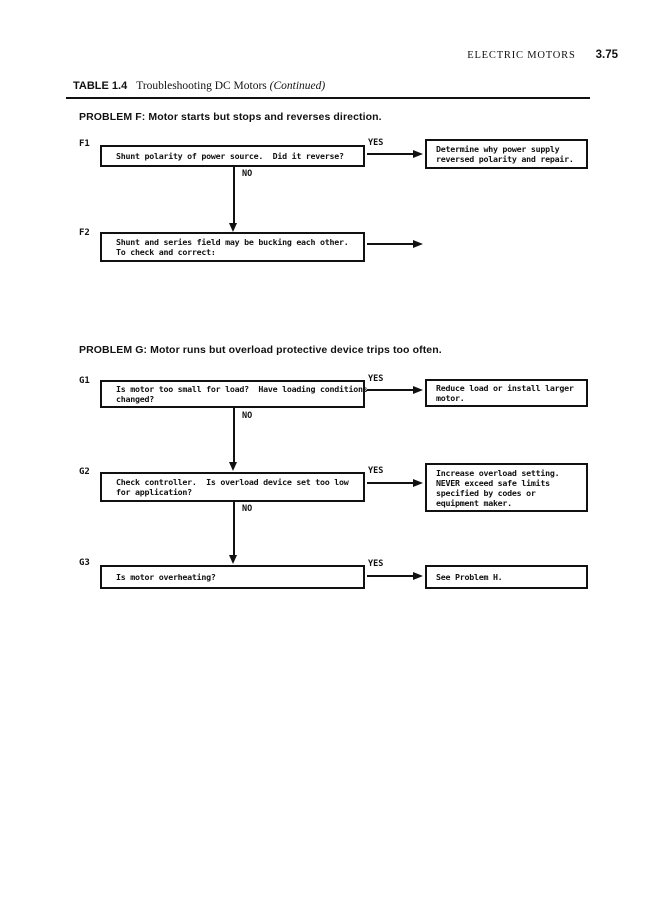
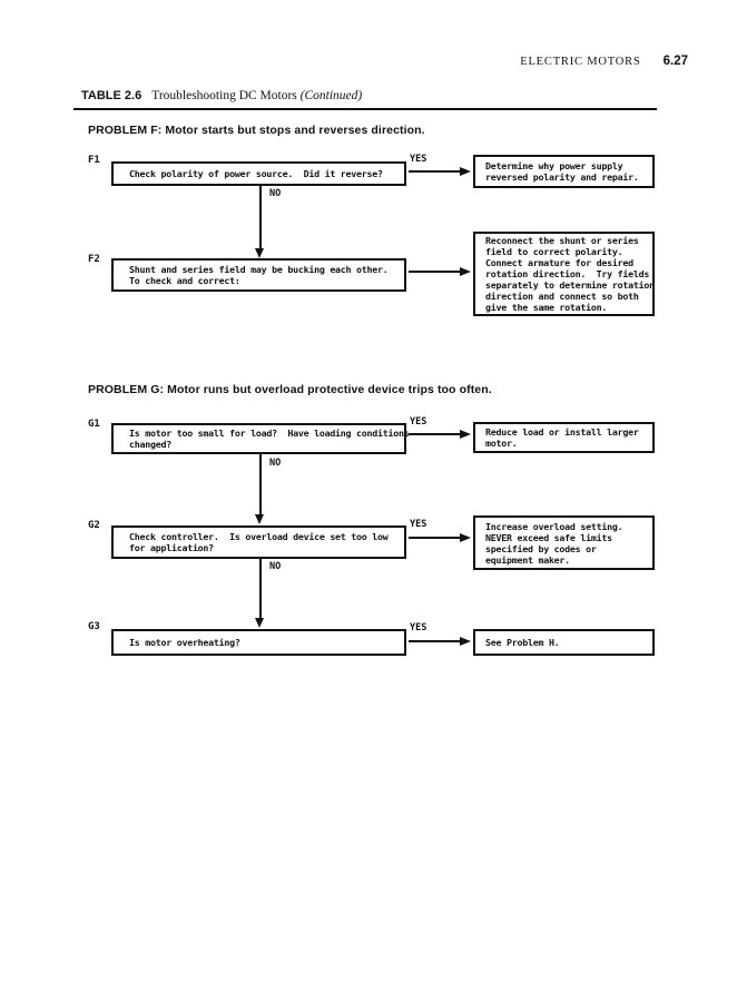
- ELECTRIC MOTORS 3.75
+ ELECTRIC MOTORS 6.27
- TABLE 1.4 Troubleshooting DC Motors (Continued)
+ TABLE 2.6 Troubleshooting DC Motors (Continued)
  PROBLEM F: Motor starts but stops and reverses direction.
  F1
- Shunt polarity of power source. Did it reverse?
+ Check polarity of power source. Did it reverse?
  YES
  Determine why power supply
  reversed polarity and repair.
  NO
  F2
  Shunt and series field may be bucking each other.
  To check and correct:
+ Reconnect the shunt or series
+ field to correct polarity.
+ Connect armature for desired
+ rotation direction. Try fields
+ separately to determine rotation
+ direction and connect so both
+ give the same rotation.
  PROBLEM G: Motor runs but overload protective device trips too often.
  G1
  Is motor too small for load? Have loading conditions
  changed?
  YES
  Reduce load or install larger
  motor.
  NO
  G2
  Check controller. Is overload device set too low
  for application?
  YES
  Increase overload setting.
  NEVER exceed safe limits
  specified by codes or
  equipment maker.
  NO
  G3
  Is motor overheating?
  YES
  See Problem H.
